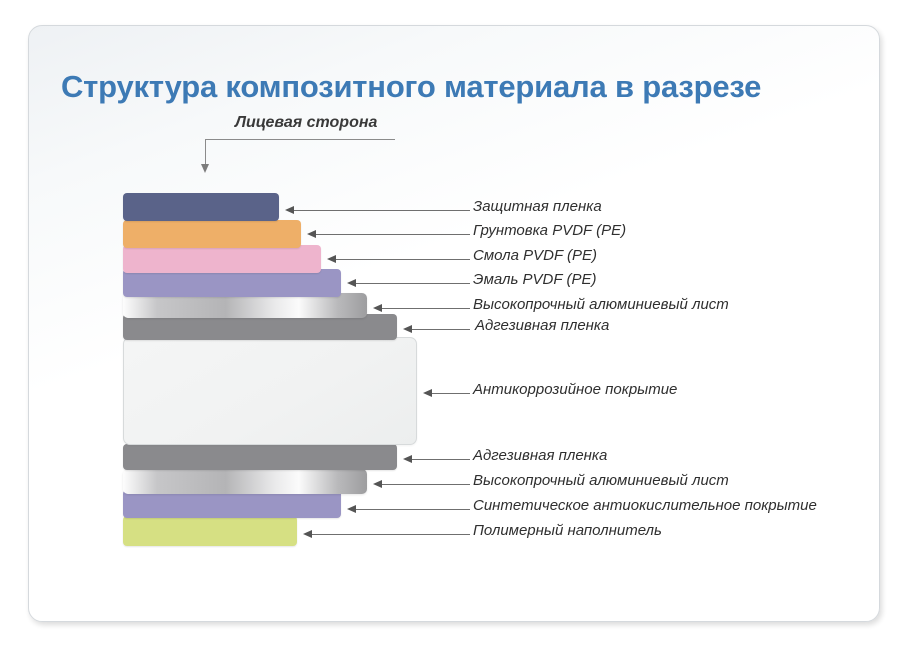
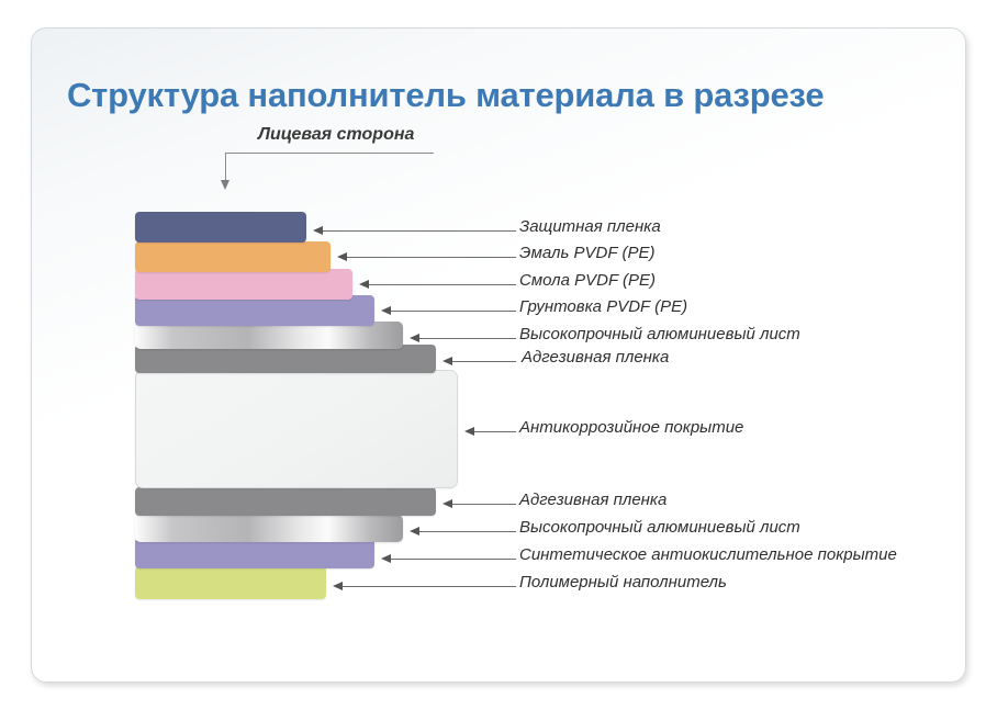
- Структура композитного материала в разрезе
+ Структура наполнитель материала в разрезе
  Лицевая сторона
  Защитная пленка
- Грунтовка PVDF (PE)
+ Эмаль PVDF (PE)
  Смола PVDF (PE)
- Эмаль PVDF (PE)
+ Грунтовка PVDF (PE)
  Высокопрочный алюминиевый лист
  Адгезивная пленка
  Антикоррозийное покрытие
  Адгезивная пленка
  Высокопрочный алюминиевый лист
  Синтетическое антиокислительное покрытие
  Полимерный наполнитель
